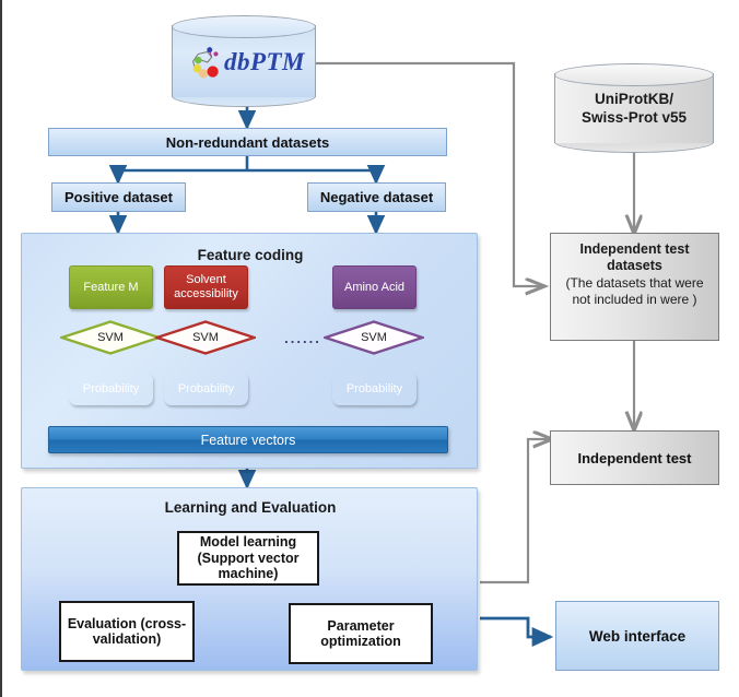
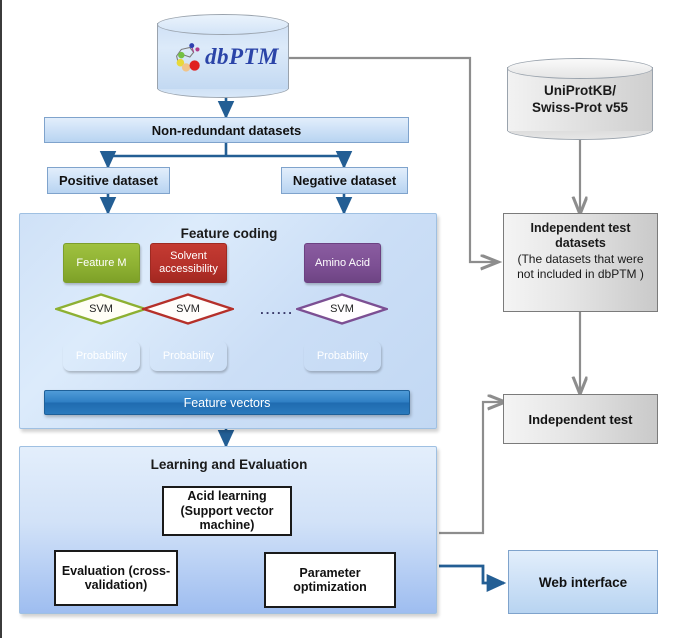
  dbPTM
  UniProtKB/
  Swiss-Prot v55
  Non-redundant datasets
  Positive dataset
  Negative dataset
  Feature coding
  Feature M
  SVM
  Probability
  Solvent accessibility
  SVM
  Probability
  ......
  Amino Acid
  SVM
  Probability
  Feature vectors
  Learning and Evaluation
- Model learning (Support vector machine)
+ Acid learning (Support vector machine)
  Evaluation (cross-validation)
  Parameter optimization
  Independent test datasets
- (The datasets that were not included in were )
+ (The datasets that were not included in dbPTM )
  Independent test
  Web interface
